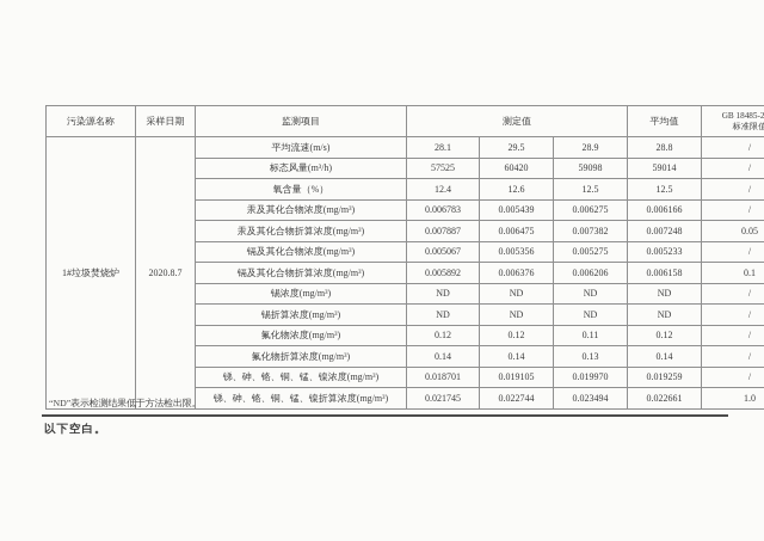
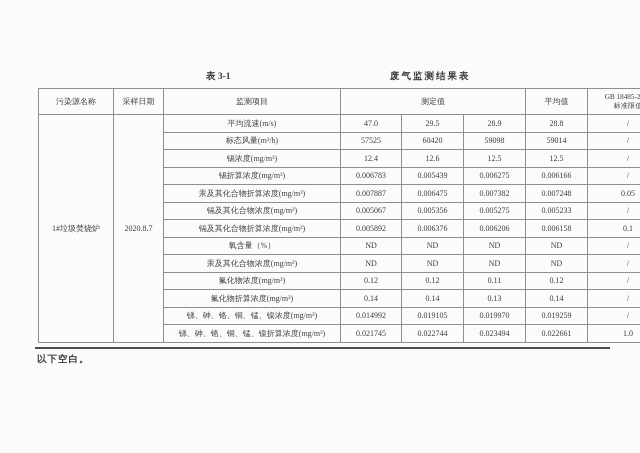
+ 表 3-1
+ 废气监测结果表
  污染源名称	采样日期	监测项目	测定值	平均值	GB 18485-2 标准限值
- 1#垃圾焚烧炉	2020.8.7	平均流速(m/s)	28.1	29.5	28.9	28.8	/
+ 1#垃圾焚烧炉	2020.8.7	平均流速(m/s)	47.0	29.5	28.9	28.8	/
  标态风量(m³/h)	57525	60420	59098	59014	/
- 氧含量（%）	12.4	12.6	12.5	12.5	/
+ 锡浓度(mg/m³)	12.4	12.6	12.5	12.5	/
- 汞及其化合物浓度(mg/m³)	0.006783	0.005439	0.006275	0.006166	/
+ 锡折算浓度(mg/m³)	0.006783	0.005439	0.006275	0.006166	/
  汞及其化合物折算浓度(mg/m³)	0.007887	0.006475	0.007382	0.007248	0.05
  镉及其化合物浓度(mg/m³)	0.005067	0.005356	0.005275	0.005233	/
  镉及其化合物折算浓度(mg/m³)	0.005892	0.006376	0.006206	0.006158	0.1
- 锡浓度(mg/m³)	ND	ND	ND	ND	/
+ 氧含量（%）	ND	ND	ND	ND	/
- 锡折算浓度(mg/m³)	ND	ND	ND	ND	/
+ 汞及其化合物浓度(mg/m³)	ND	ND	ND	ND	/
  氟化物浓度(mg/m³)	0.12	0.12	0.11	0.12	/
  氟化物折算浓度(mg/m³)	0.14	0.14	0.13	0.14	/
- 锑、砷、铬、铜、锰、镍浓度(mg/m³)	0.018701	0.019105	0.019970	0.019259	/
+ 锑、砷、铬、铜、锰、镍浓度(mg/m³)	0.014992	0.019105	0.019970	0.019259	/
  锑、砷、铬、铜、锰、镍折算浓度(mg/m³)	0.021745	0.022744	0.023494	0.022661	1.0
- “ND”表示检测结果低于方法检出限。
  以下空白。
